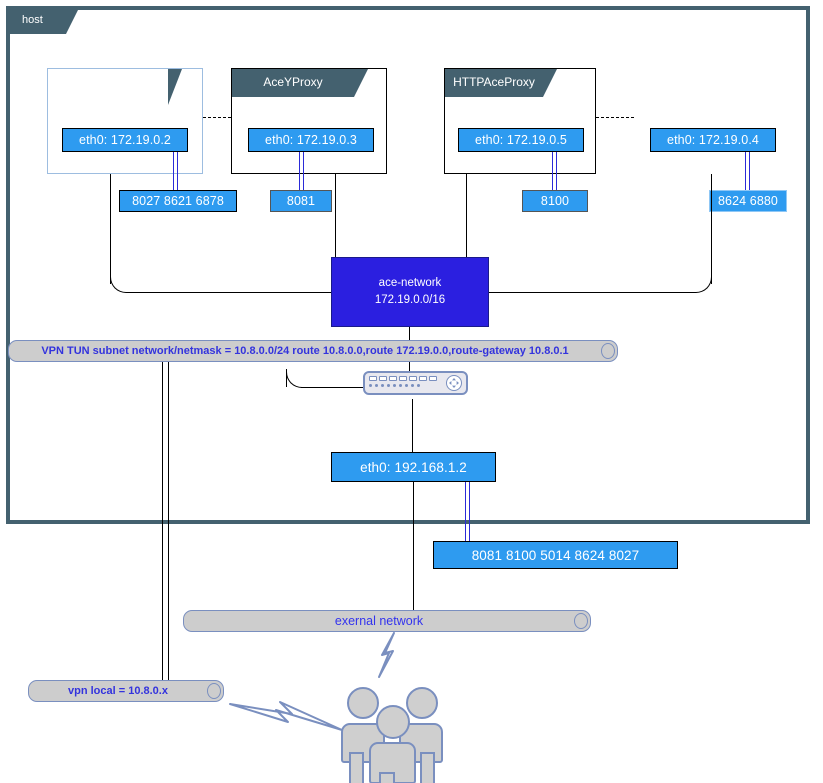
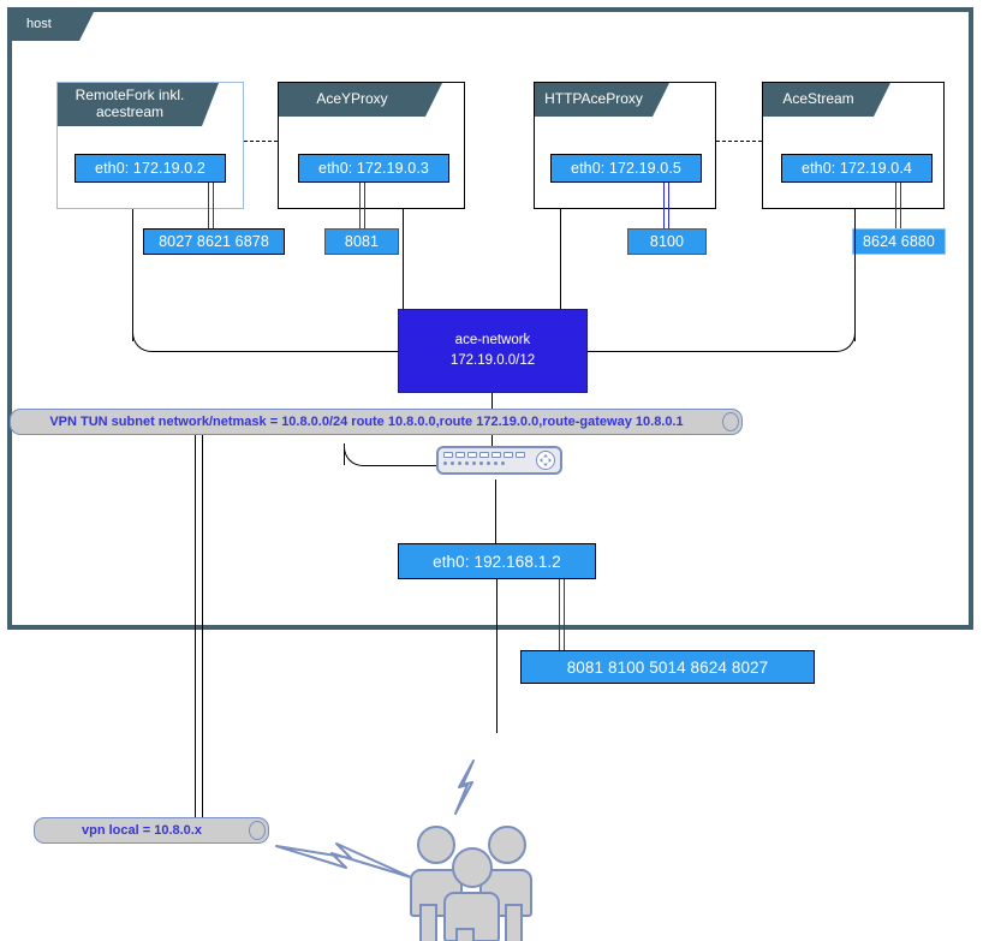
  host
+ RemoteFork inkl.
+ acestream
  eth0: 172.19.0.2
  8027 8621 6878
  AceYProxy
  eth0: 172.19.0.3
  8081
  HTTPAceProxy
  eth0: 172.19.0.5
  8100
+ AceStream
  eth0: 172.19.0.4
  8624 6880
  ace-network
- 172.19.0.0/16
+ 172.19.0.0/12
  VPN TUN subnet network/netmask = 10.8.0.0/24 route 10.8.0.0,route 172.19.0.0,route-gateway 10.8.0.1
  eth0: 192.168.1.2
  8081 8100 5014 8624 8027
- exernal network
  vpn local = 10.8.0.x
